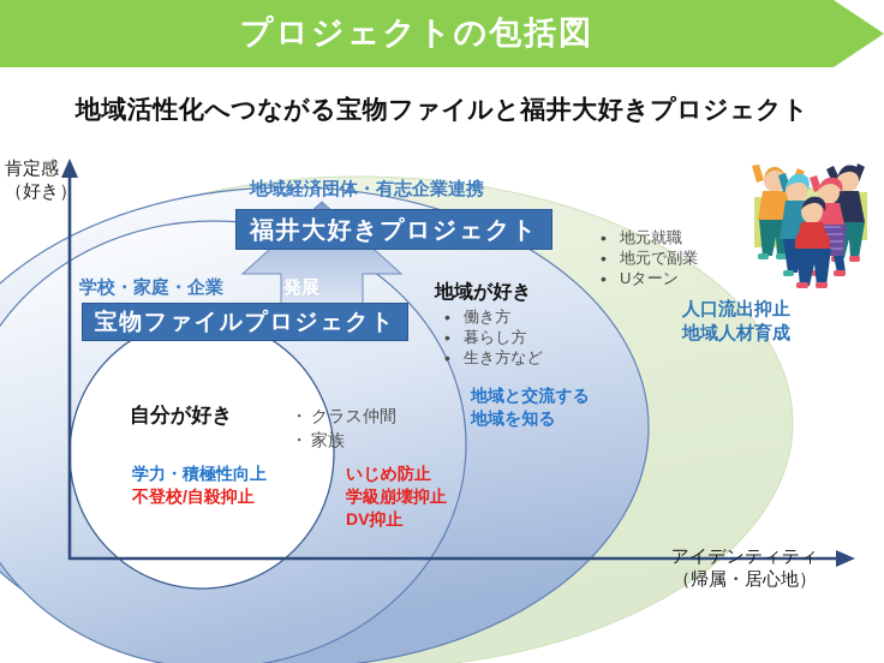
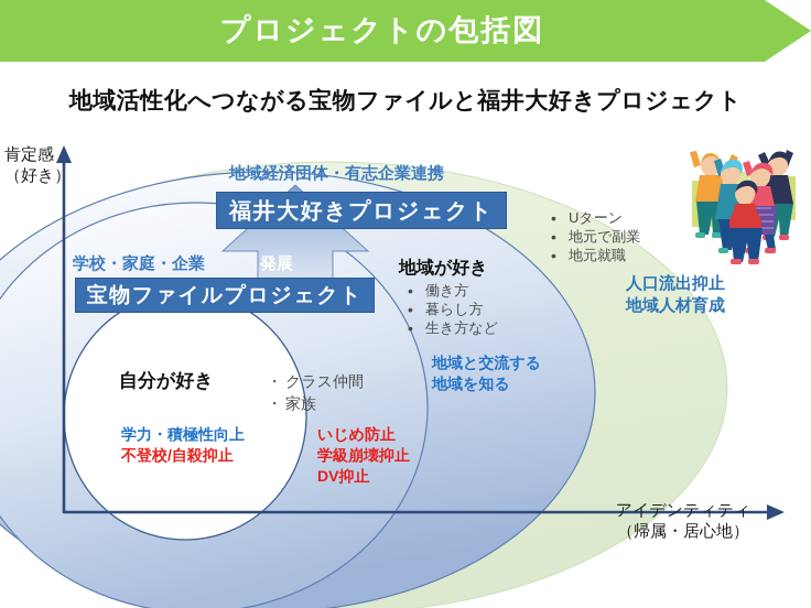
  プロジェクトの包括図
  地域活性化へつながる宝物ファイルと福井大好きプロジェクト
  肯定感
  （好き）
  アイデンティティ
  （帰属・居心地）
  地域経済団体・有志企業連携
  学校・家庭・企業
  福井大好きプロジェクト
  宝物ファイルプロジェクト
  発展
  自分が好き
  学力・積極性向上
  不登校/自殺抑止
  クラス仲間
  家族
  いじめ防止
  学級崩壊抑止
  DV抑止
  地域が好き
  働き方
  暮らし方
  生き方など
  地域と交流する
  地域を知る
- 地元就職
+ Uターン
  地元で副業
- Uターン
+ 地元就職
  人口流出抑止
  地域人材育成
